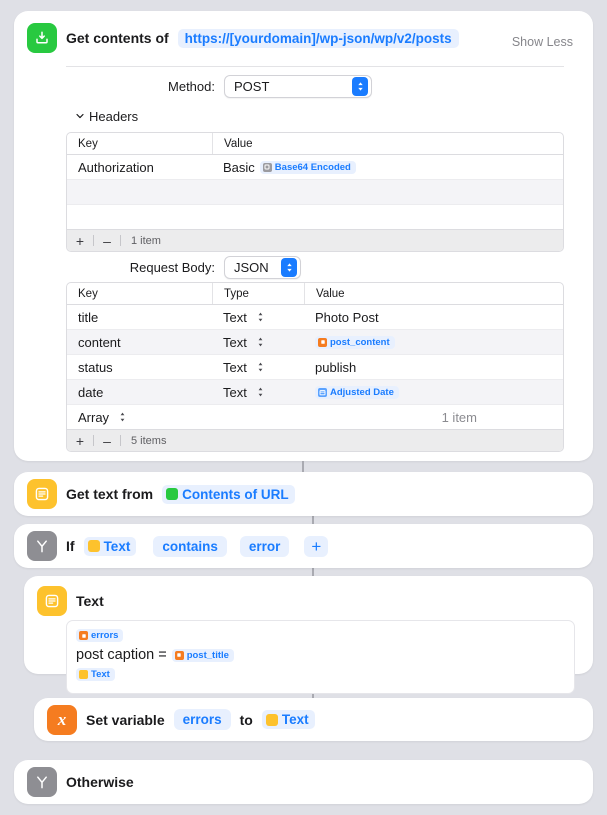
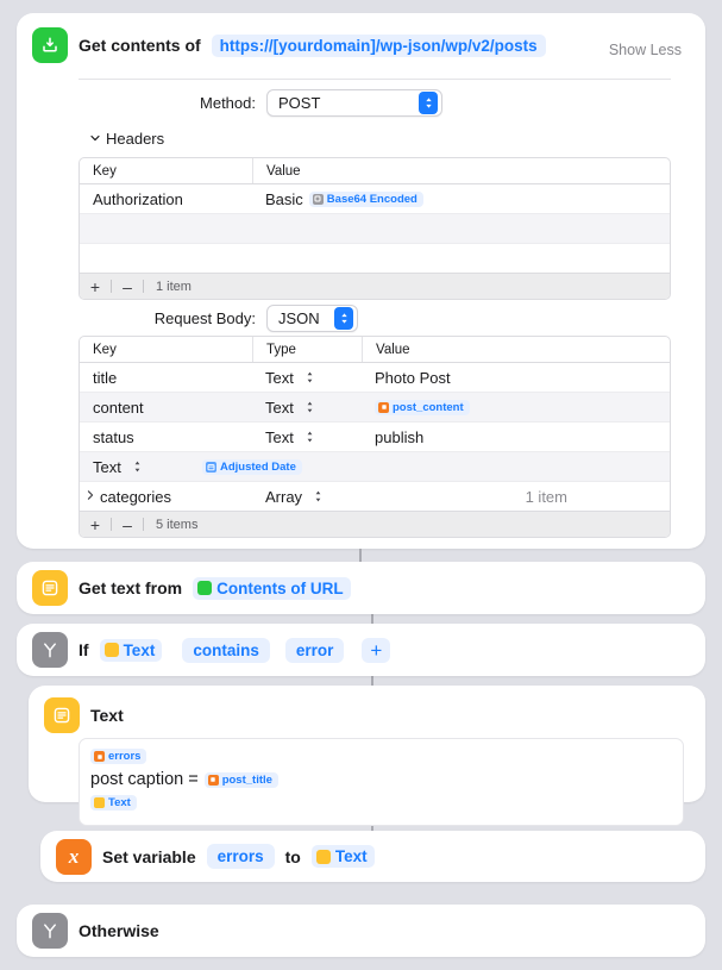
  Get contents of
  https://[yourdomain]/wp-json/wp/v2/posts
  Show Less
  Method:
  POST
  Headers
  Key
  Value
  Authorization
  Basic
  Base64 Encoded
  +
  –
  1 item
  Request Body:
  JSON
  Key
  Type
  Value
  title
  Text
  Photo Post
  content
  Text
  post_content
  status
  Text
  publish
- date
  Text
  Adjusted Date
+ categories
  Array
  1 item
  +
  –
  5 items
  Get text from
  Contents of URL
  If
  Text
  contains
  error
  +
  Text
  errors
  post caption =
  post_title
  Text
  x
  Set variable
  errors
  to
  Text
  Otherwise
